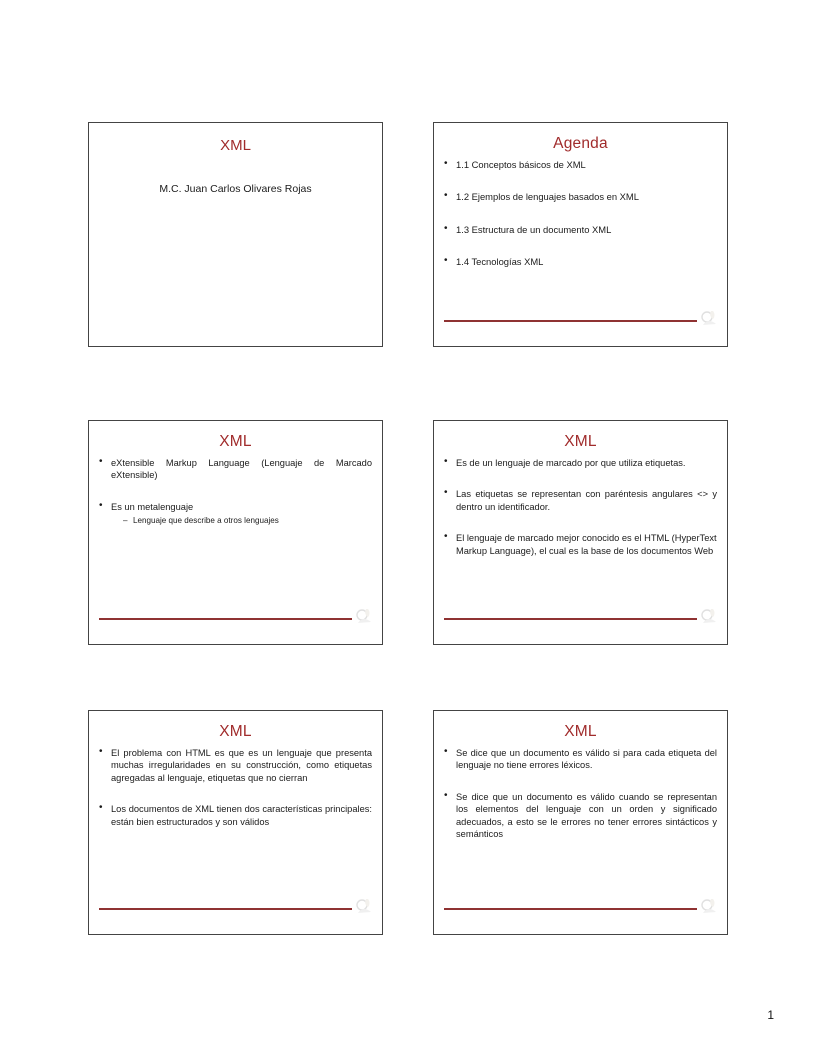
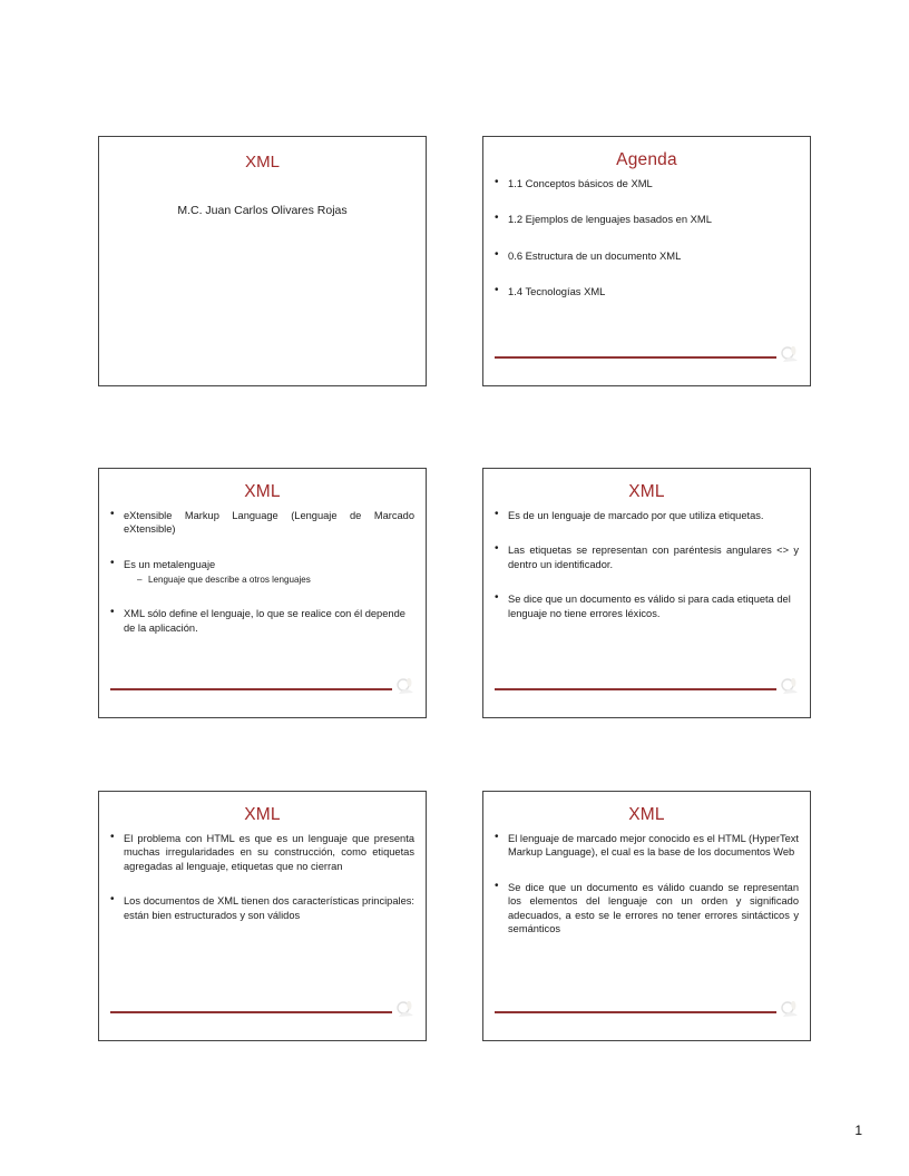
  XML
  M.C. Juan Carlos Olivares Rojas
  Agenda
  1.1 Conceptos básicos de XML
  1.2 Ejemplos de lenguajes basados en XML
- 1.3 Estructura de un documento XML
+ 0.6 Estructura de un documento XML
  1.4 Tecnologías XML
  XML
  eXtensible Markup Language (Lenguaje de Marcado eXtensible)
  Es un metalenguaje
  Lenguaje que describe a otros lenguajes
+ XML sólo define el lenguaje, lo que se realice con él depende de la aplicación.
  XML
  Es de un lenguaje de marcado por que utiliza etiquetas.
  Las etiquetas se representan con paréntesis angulares <> y dentro un identificador.
- El lenguaje de marcado mejor conocido es el HTML (HyperText Markup Language), el cual es la base de los documentos Web
+ Se dice que un documento es válido si para cada etiqueta del lenguaje no tiene errores léxicos.
  XML
  El problema con HTML es que es un lenguaje que presenta muchas irregularidades en su construcción, como etiquetas agregadas al lenguaje, etiquetas que no cierran
  Los documentos de XML tienen dos características principales: están bien estructurados y son válidos
  XML
- Se dice que un documento es válido si para cada etiqueta del lenguaje no tiene errores léxicos.
+ El lenguaje de marcado mejor conocido es el HTML (HyperText Markup Language), el cual es la base de los documentos Web
  Se dice que un documento es válido cuando se representan los elementos del lenguaje con un orden y significado adecuados, a esto se le errores no tener errores sintácticos y semánticos
  1
